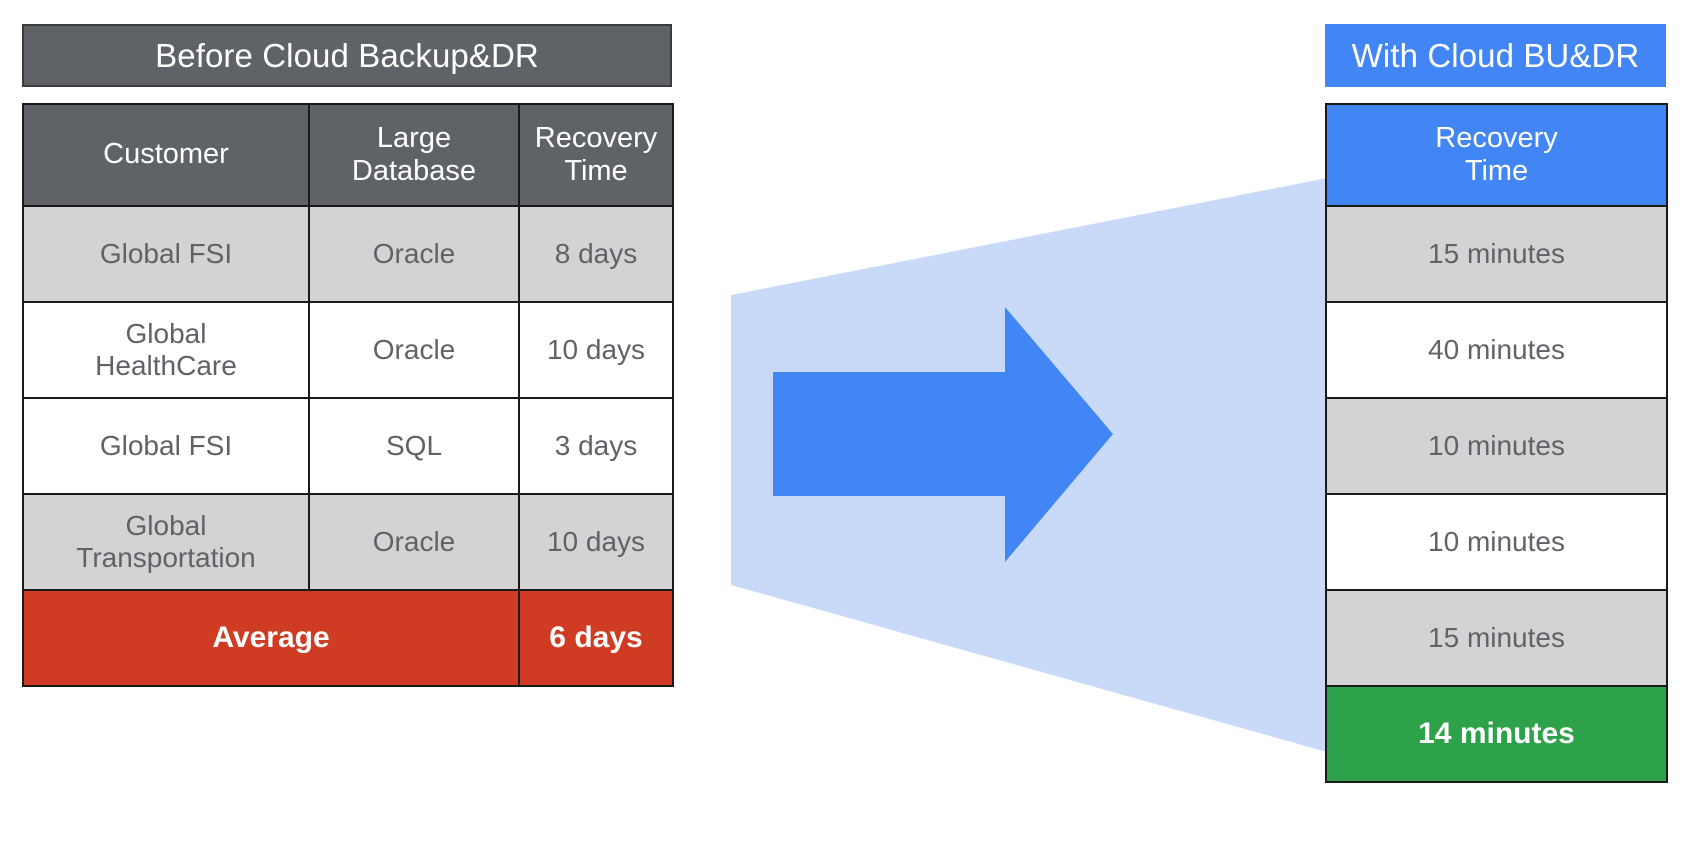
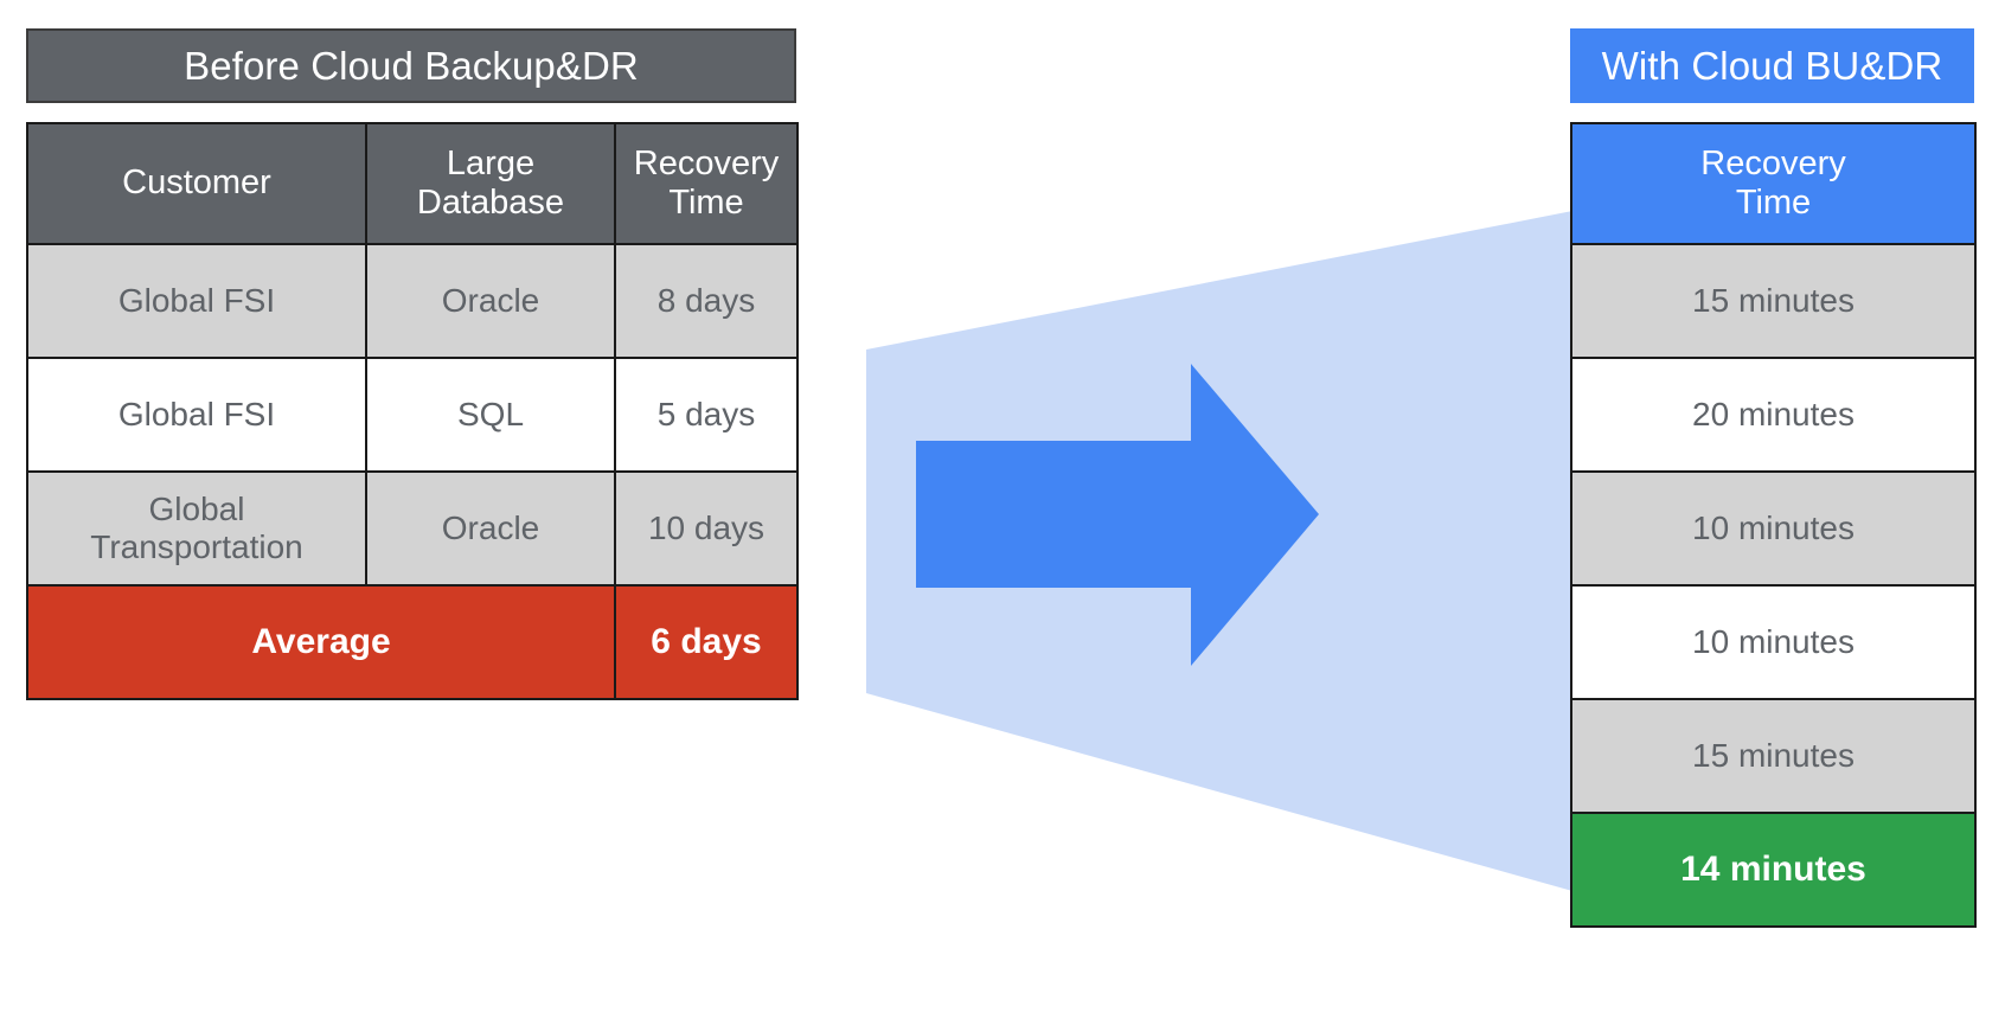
  Before Cloud Backup&DR
  With Cloud BU&DR
  Customer	Large Database	Recovery Time
  Global FSI	Oracle	8 days
- Global HealthCare	Oracle	10 days
- Global FSI	SQL	3 days
+ Global FSI	SQL	5 days
  Global Transportation	Oracle	10 days
  Average	6 days
  Recovery Time
  15 minutes
- 40 minutes
+ 20 minutes
  10 minutes
  10 minutes
  15 minutes
  14 minutes
